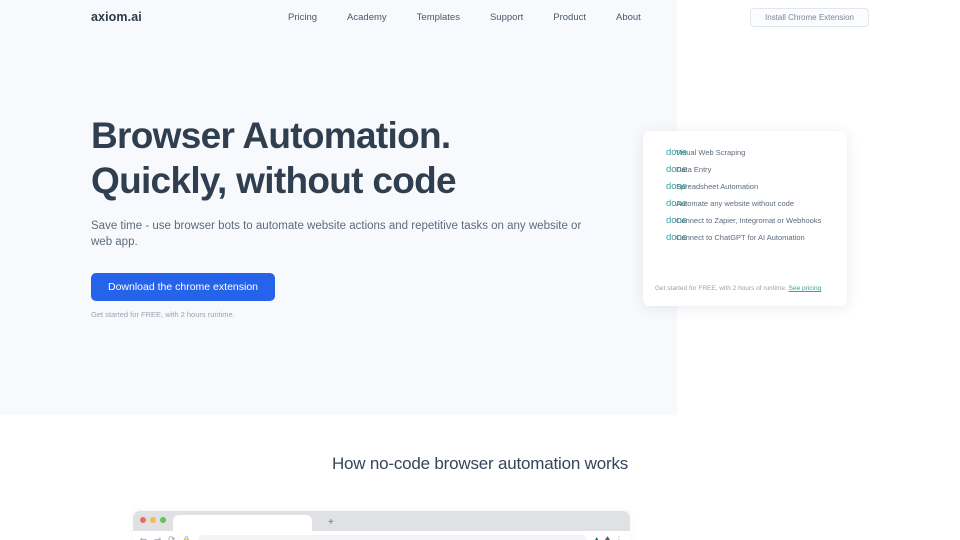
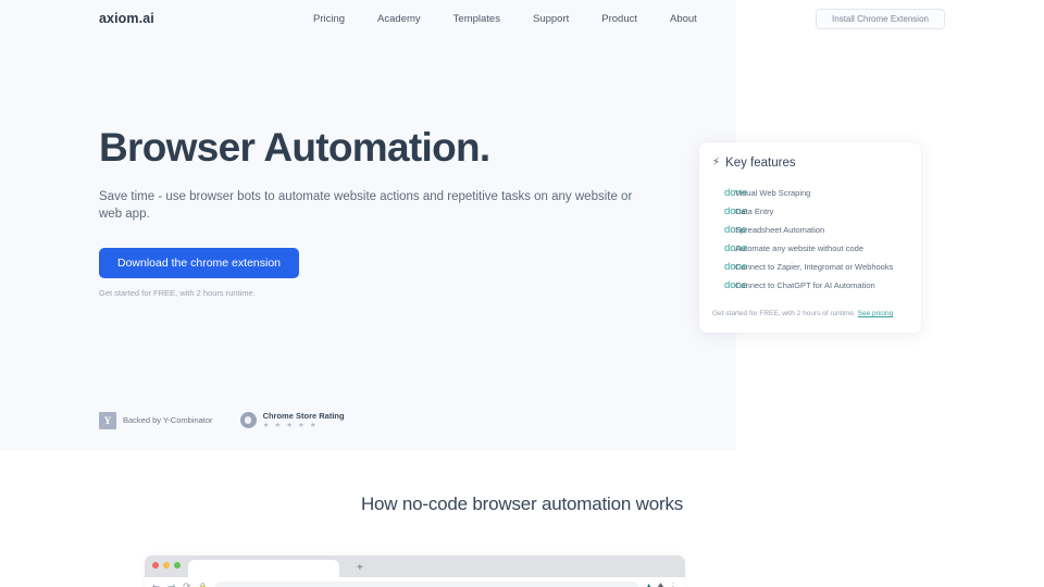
  axiom.ai
  Pricing
  Academy
  Templates
  Support
  Product
  About
  Install Chrome Extension
  Browser Automation.
- Quickly, without code
  Save time - use browser bots to automate website actions and repetitive tasks on any website or web app.
  Download the chrome extension
  Get started for FREE, with 2 hours runtime.
+ Y
+ Backed by Y-Combinator
+ Chrome Store Rating
+ ⚡
+ Key features
  done
  Visual Web Scraping
  done
  Data Entry
  done
  Spreadsheet Automation
  done
  Automate any website without code
  done
  Connect to Zapier, Integromat or Webhooks
  done
  Connect to ChatGPT for AI Automation
  How no-code browser automation works
  +
